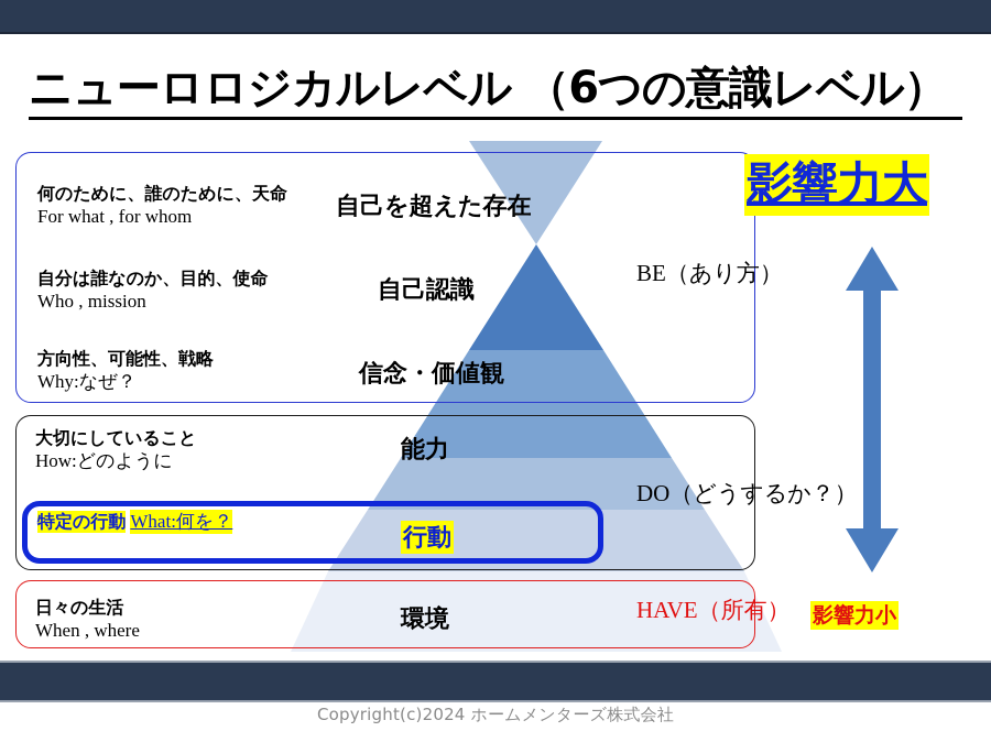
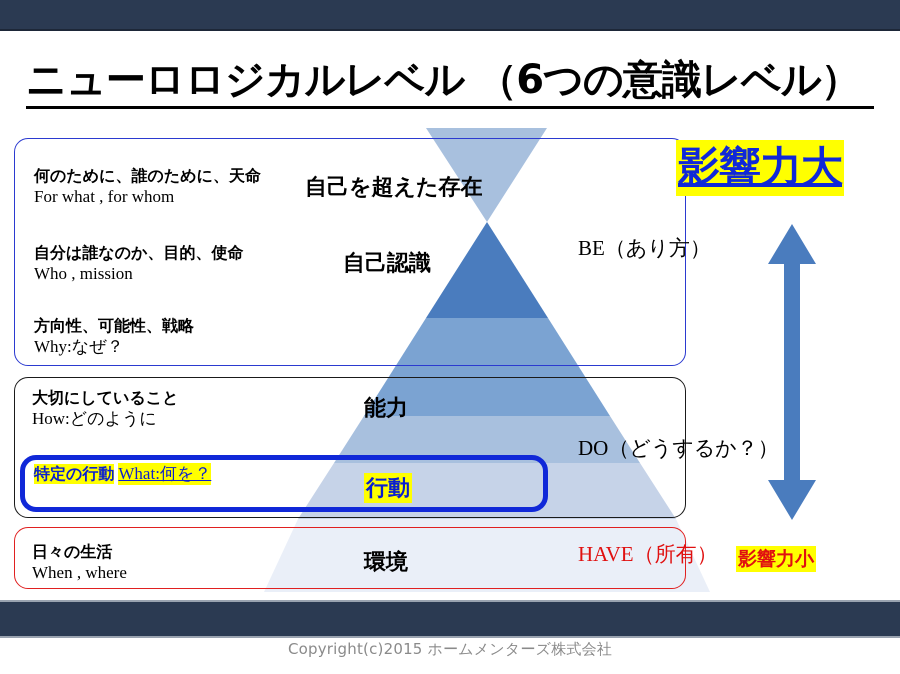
  ニューロロジカルレベル （6つの意識レベル）
  何のために、誰のために、天命
  For what , for whom
  自分は誰なのか、目的、使命
  Who , mission
  方向性、可能性、戦略
  Why:なぜ？
  大切にしていること
  How:どのように
  特定の行動 What:何を？
  日々の生活
  When , where
  自己を超えた存在
  自己認識
- 信念・価値観
  能力
  行動
  環境
  BE（あり方）
  DO（どうするか？）
  HAVE（所有）
  影響力大
  影響力小
- Copyright(c)2024 ホームメンターズ株式会社
+ Copyright(c)2015 ホームメンターズ株式会社
